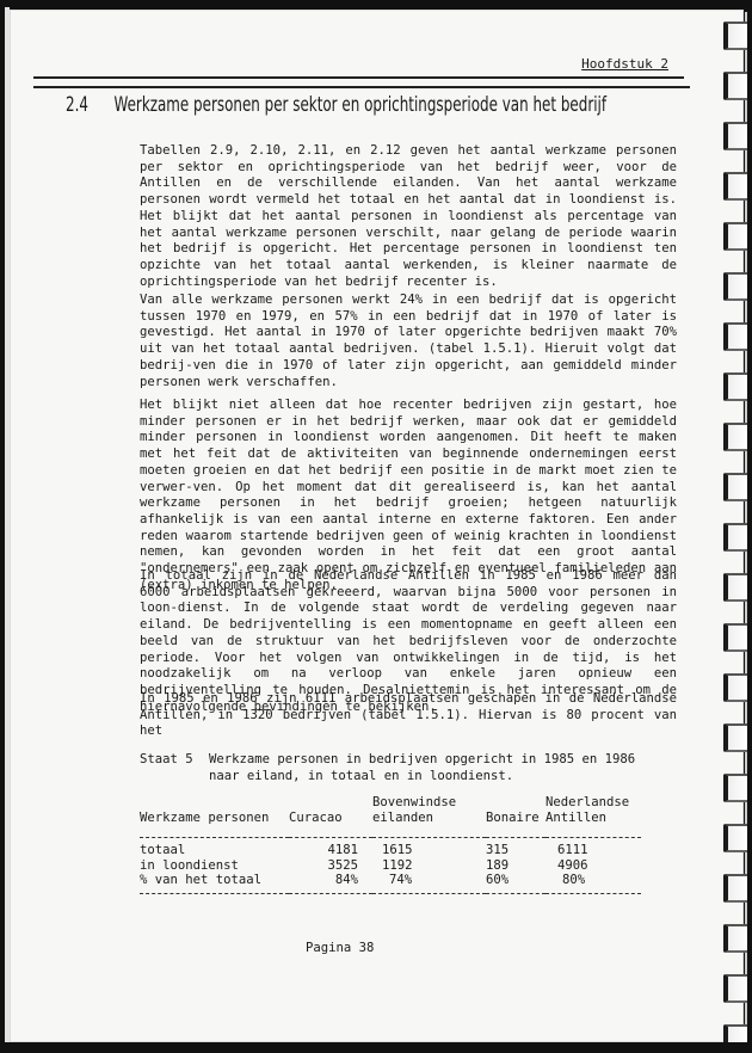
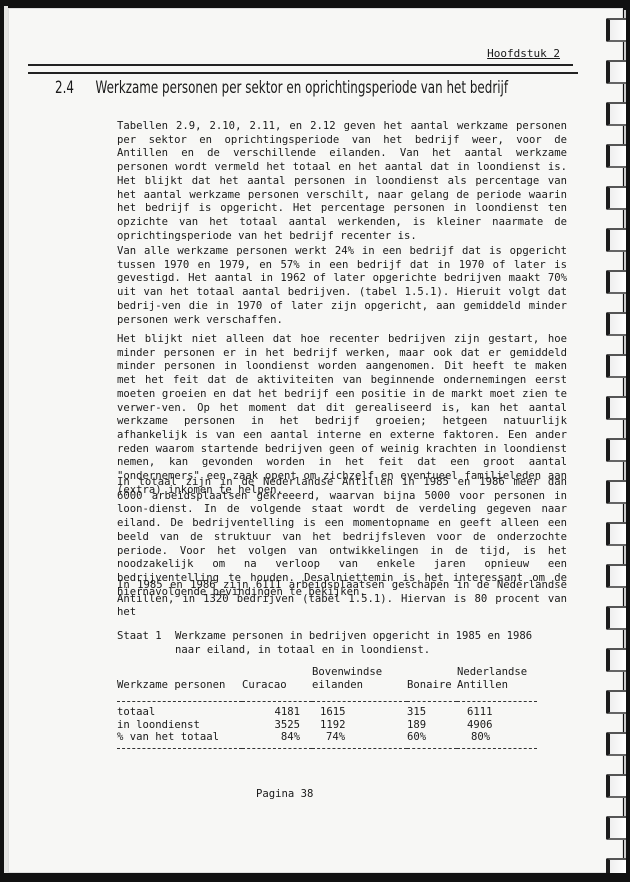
  Hoofdstuk 2
  2.4 Werkzame personen per sektor en oprichtingsperiode van het bedrijf
  Tabellen 2.9, 2.10, 2.11, en 2.12 geven het aantal werkzame personen per sektor en oprichtingsperiode van het bedrijf weer, voor de Antillen en de verschillende eilanden. Van het aantal werkzame personen wordt vermeld het totaal en het aantal dat in loondienst is. Het blijkt dat het aantal personen in loondienst als percentage van het aantal werkzame personen verschilt, naar gelang de periode waarin het bedrijf is opgericht. Het percentage personen in loondienst ten opzichte van het totaal aantal werkenden, is kleiner naarmate de oprichtingsperiode van het bedrijf recenter is.
- Van alle werkzame personen werkt 24% in een bedrijf dat is opgericht tussen 1970 en 1979, en 57% in een bedrijf dat in 1970 of later is gevestigd. Het aantal in 1970 of later opgerichte bedrijven maakt 70% uit van het totaal aantal bedrijven. (tabel 1.5.1). Hieruit volgt dat bedrij-ven die in 1970 of later zijn opgericht, aan gemiddeld minder personen werk verschaffen.
+ Van alle werkzame personen werkt 24% in een bedrijf dat is opgericht tussen 1970 en 1979, en 57% in een bedrijf dat in 1970 of later is gevestigd. Het aantal in 1962 of later opgerichte bedrijven maakt 70% uit van het totaal aantal bedrijven. (tabel 1.5.1). Hieruit volgt dat bedrij-ven die in 1970 of later zijn opgericht, aan gemiddeld minder personen werk verschaffen.
  Het blijkt niet alleen dat hoe recenter bedrijven zijn gestart, hoe minder personen er in het bedrijf werken, maar ook dat er gemiddeld minder personen in loondienst worden aangenomen. Dit heeft te maken met het feit dat de aktiviteiten van beginnende ondernemingen eerst moeten groeien en dat het bedrijf een positie in de markt moet zien te verwer-ven. Op het moment dat dit gerealiseerd is, kan het aantal werkzame personen in het bedrijf groeien; hetgeen natuurlijk afhankelijk is van een aantal interne en externe faktoren. Een ander reden waarom startende bedrijven geen of weinig krachten in loondienst nemen, kan gevonden worden in het feit dat een groot aantal "ondernemers" een zaak opent om zichzelf en eventueel familieleden aan (extra) inkomen te helpen.
  In totaal zijn in de Nederlandse Antillen in 1985 en 1986 meer dan 6000 arbeidsplaatsen gekreeerd, waarvan bijna 5000 voor personen in loon-dienst. In de volgende staat wordt de verdeling gegeven naar eiland. De bedrijventelling is een momentopname en geeft alleen een beeld van de struktuur van het bedrijfsleven voor de onderzochte periode. Voor het volgen van ontwikkelingen in de tijd, is het noodzakelijk om na verloop van enkele jaren opnieuw een bedrijventelling te houden. Desalniettemin is het interessant om de hiernavolgende bevindingen te bekijken.
  In 1985 en 1986 zijn 6111 arbeidsplaatsen geschapen in de Nederlandse Antillen, in 1320 bedrijven (tabel 1.5.1). Hiervan is 80 procent van het
- Staat 5 Werkzame personen in bedrijven opgericht in 1985 en 1986
+ Staat 1 Werkzame personen in bedrijven opgericht in 1985 en 1986
  naar eiland, in totaal en in loondienst.
  		Bovenwindse		Nederlandse
  Werkzame personen	Curacao	eilanden	Bonaire	Antillen
  totaal	4181	1615	315	6111
  in loondienst	3525	1192	189	4906
  % van het totaal	84%	74%	60%	80%
  Pagina 38
